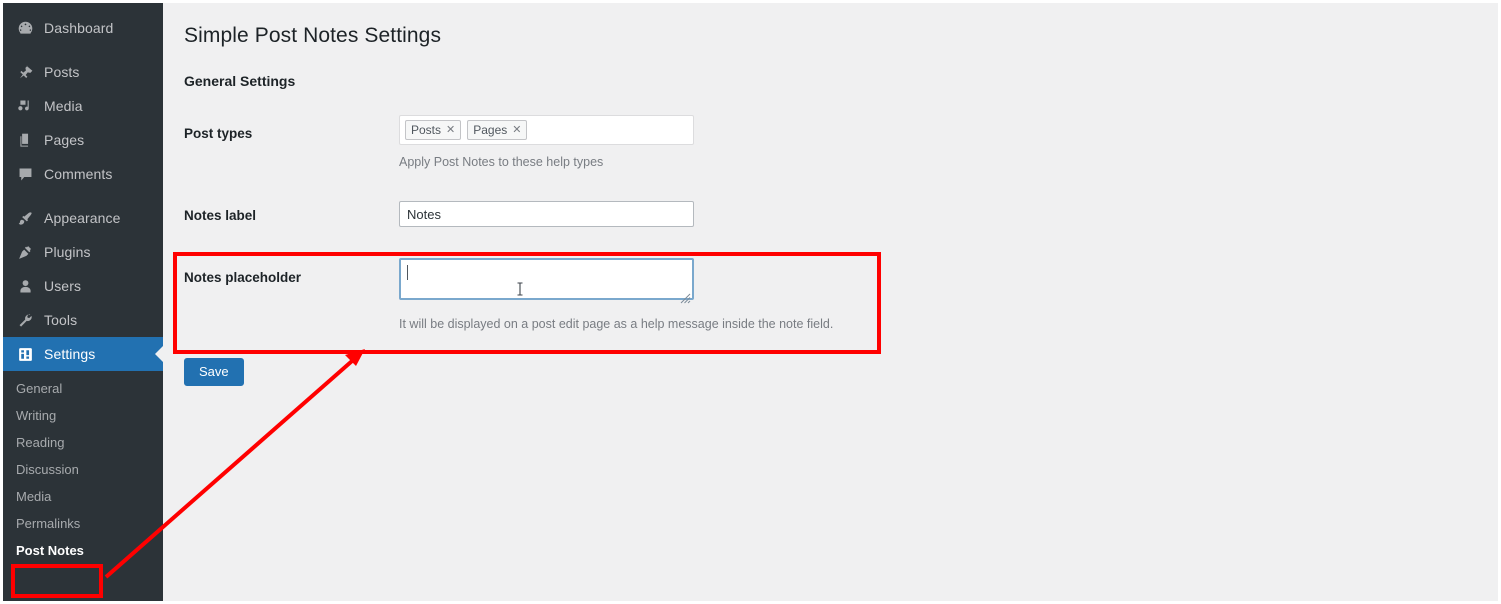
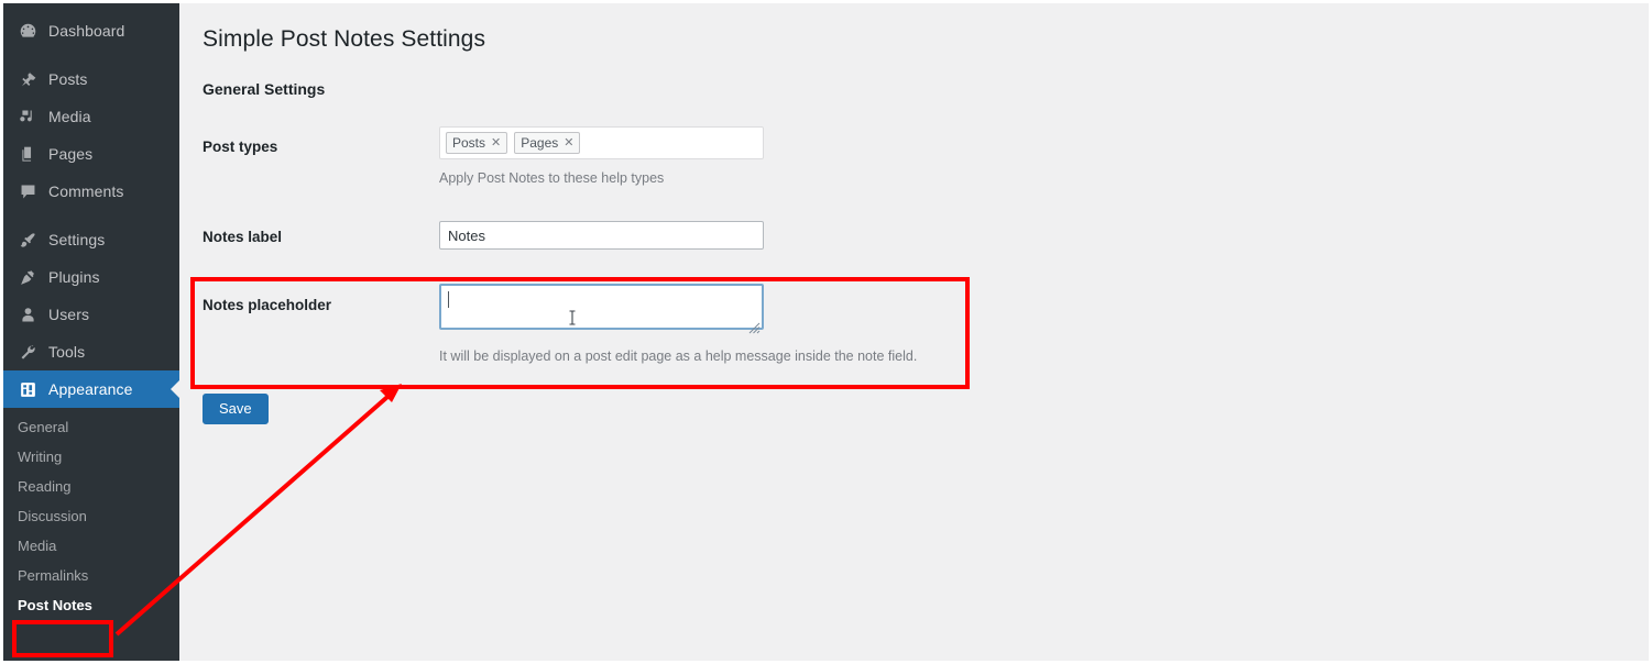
  Dashboard
  Posts
  Media
  Pages
  Comments
- Appearance
+ Settings
  Plugins
  Users
  Tools
- Settings
+ Appearance
  General
  Writing
  Reading
  Discussion
  Media
  Permalinks
  Post Notes
  Simple Post Notes Settings
  General Settings
  Post types
  Posts
  ✕
  Pages
  ✕
  Apply Post Notes to these help types
  Notes label
  Notes
  Notes placeholder
  It will be displayed on a post edit page as a help message inside the note field.
  Save
